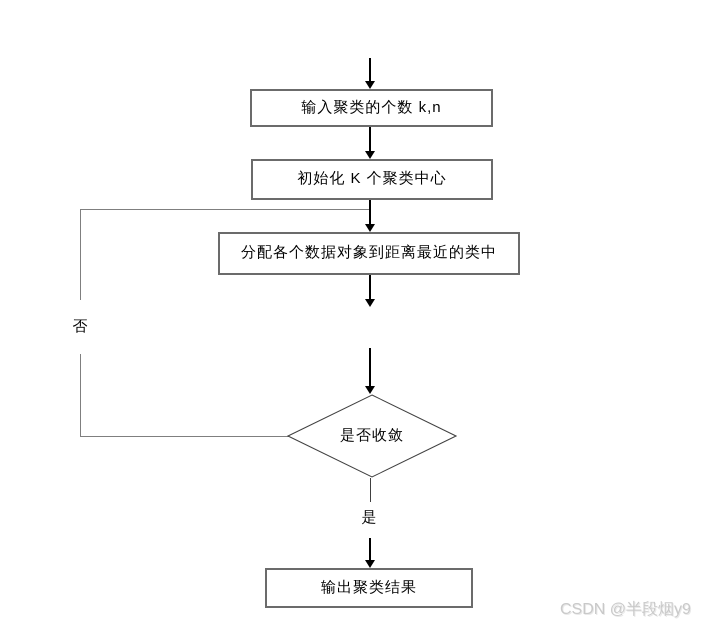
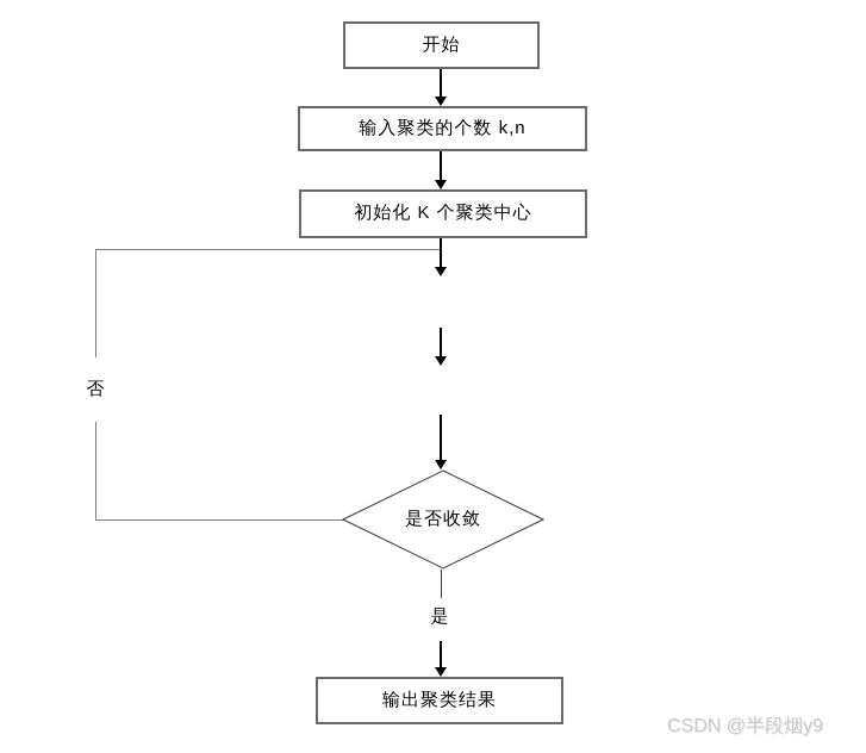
+ 开始
  输入聚类的个数 k,n
  初始化 K 个聚类中心
- 分配各个数据对象到距离最近的类中
  输出聚类结果
  是否收敛
  否
  是
  CSDN @半段烟y9
